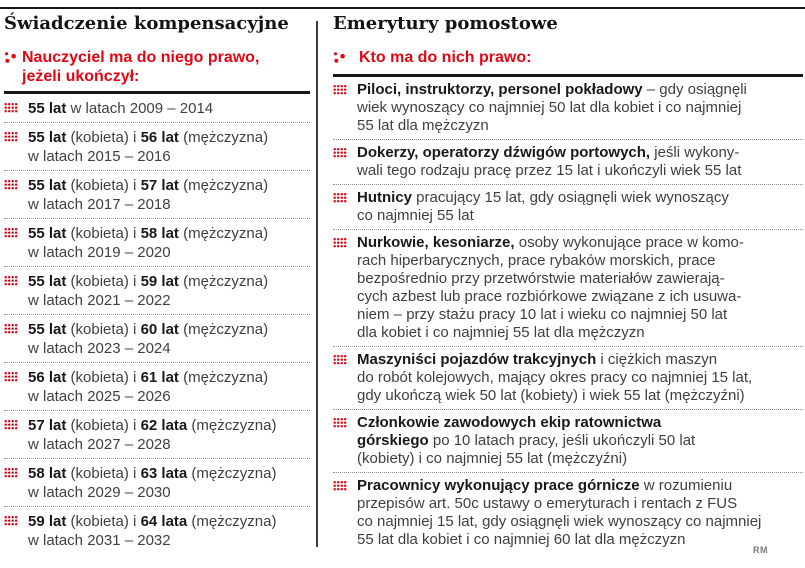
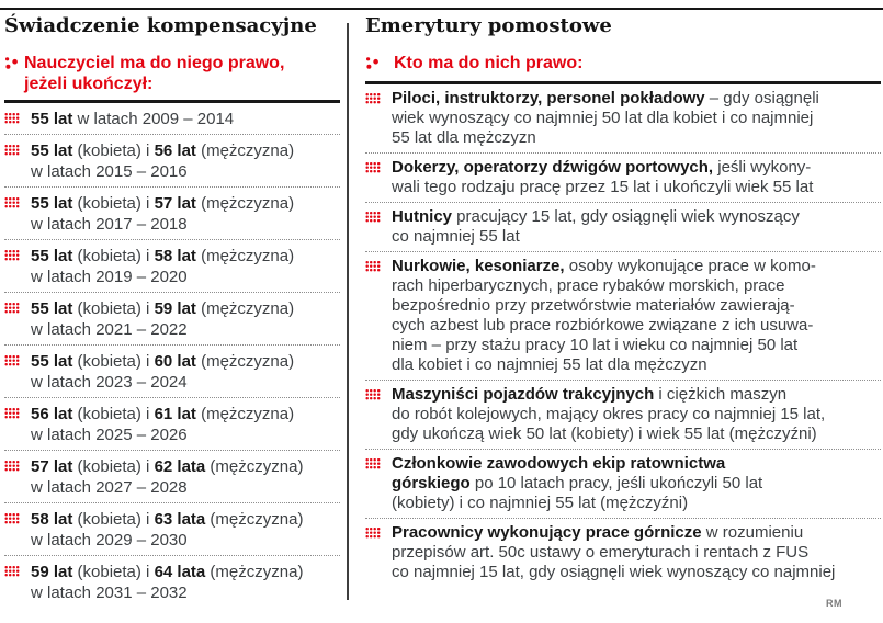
  Świadczenie kompensacyjne
  Nauczyciel ma do niego prawo,
  jeżeli ukończył:
  55 lat w latach 2009 – 2014
  55 lat (kobieta) i 56 lat (mężczyzna)
  w latach 2015 – 2016
  55 lat (kobieta) i 57 lat (mężczyzna)
  w latach 2017 – 2018
  55 lat (kobieta) i 58 lat (mężczyzna)
  w latach 2019 – 2020
  55 lat (kobieta) i 59 lat (mężczyzna)
  w latach 2021 – 2022
  55 lat (kobieta) i 60 lat (mężczyzna)
  w latach 2023 – 2024
  56 lat (kobieta) i 61 lat (mężczyzna)
  w latach 2025 – 2026
  57 lat (kobieta) i 62 lata (mężczyzna)
  w latach 2027 – 2028
  58 lat (kobieta) i 63 lata (mężczyzna)
  w latach 2029 – 2030
  59 lat (kobieta) i 64 lata (mężczyzna)
  w latach 2031 – 2032
  Emerytury pomostowe
  Kto ma do nich prawo:
  Piloci, instruktorzy, personel pokładowy – gdy osiągnęli
  wiek wynoszący co najmniej 50 lat dla kobiet i co najmniej
  55 lat dla mężczyzn
  Dokerzy, operatorzy dźwigów portowych, jeśli wykony-
  wali tego rodzaju pracę przez 15 lat i ukończyli wiek 55 lat
  Hutnicy pracujący 15 lat, gdy osiągnęli wiek wynoszący
  co najmniej 55 lat
  Nurkowie, kesoniarze, osoby wykonujące prace w komo-
  rach hiperbarycznych, prace rybaków morskich, prace
  bezpośrednio przy przetwórstwie materiałów zawierają-
  cych azbest lub prace rozbiórkowe związane z ich usuwa-
  niem – przy stażu pracy 10 lat i wieku co najmniej 50 lat
  dla kobiet i co najmniej 55 lat dla mężczyzn
  Maszyniści pojazdów trakcyjnych i ciężkich maszyn
  do robót kolejowych, mający okres pracy co najmniej 15 lat,
  gdy ukończą wiek 50 lat (kobiety) i wiek 55 lat (mężczyźni)
  Członkowie zawodowych ekip ratownictwa
  górskiego po 10 latach pracy, jeśli ukończyli 50 lat
  (kobiety) i co najmniej 55 lat (mężczyźni)
  Pracownicy wykonujący prace górnicze w rozumieniu
  przepisów art. 50c ustawy o emeryturach i rentach z FUS
  co najmniej 15 lat, gdy osiągnęli wiek wynoszący co najmniej
- 55 lat dla kobiet i co najmniej 60 lat dla mężczyzn
  RM
